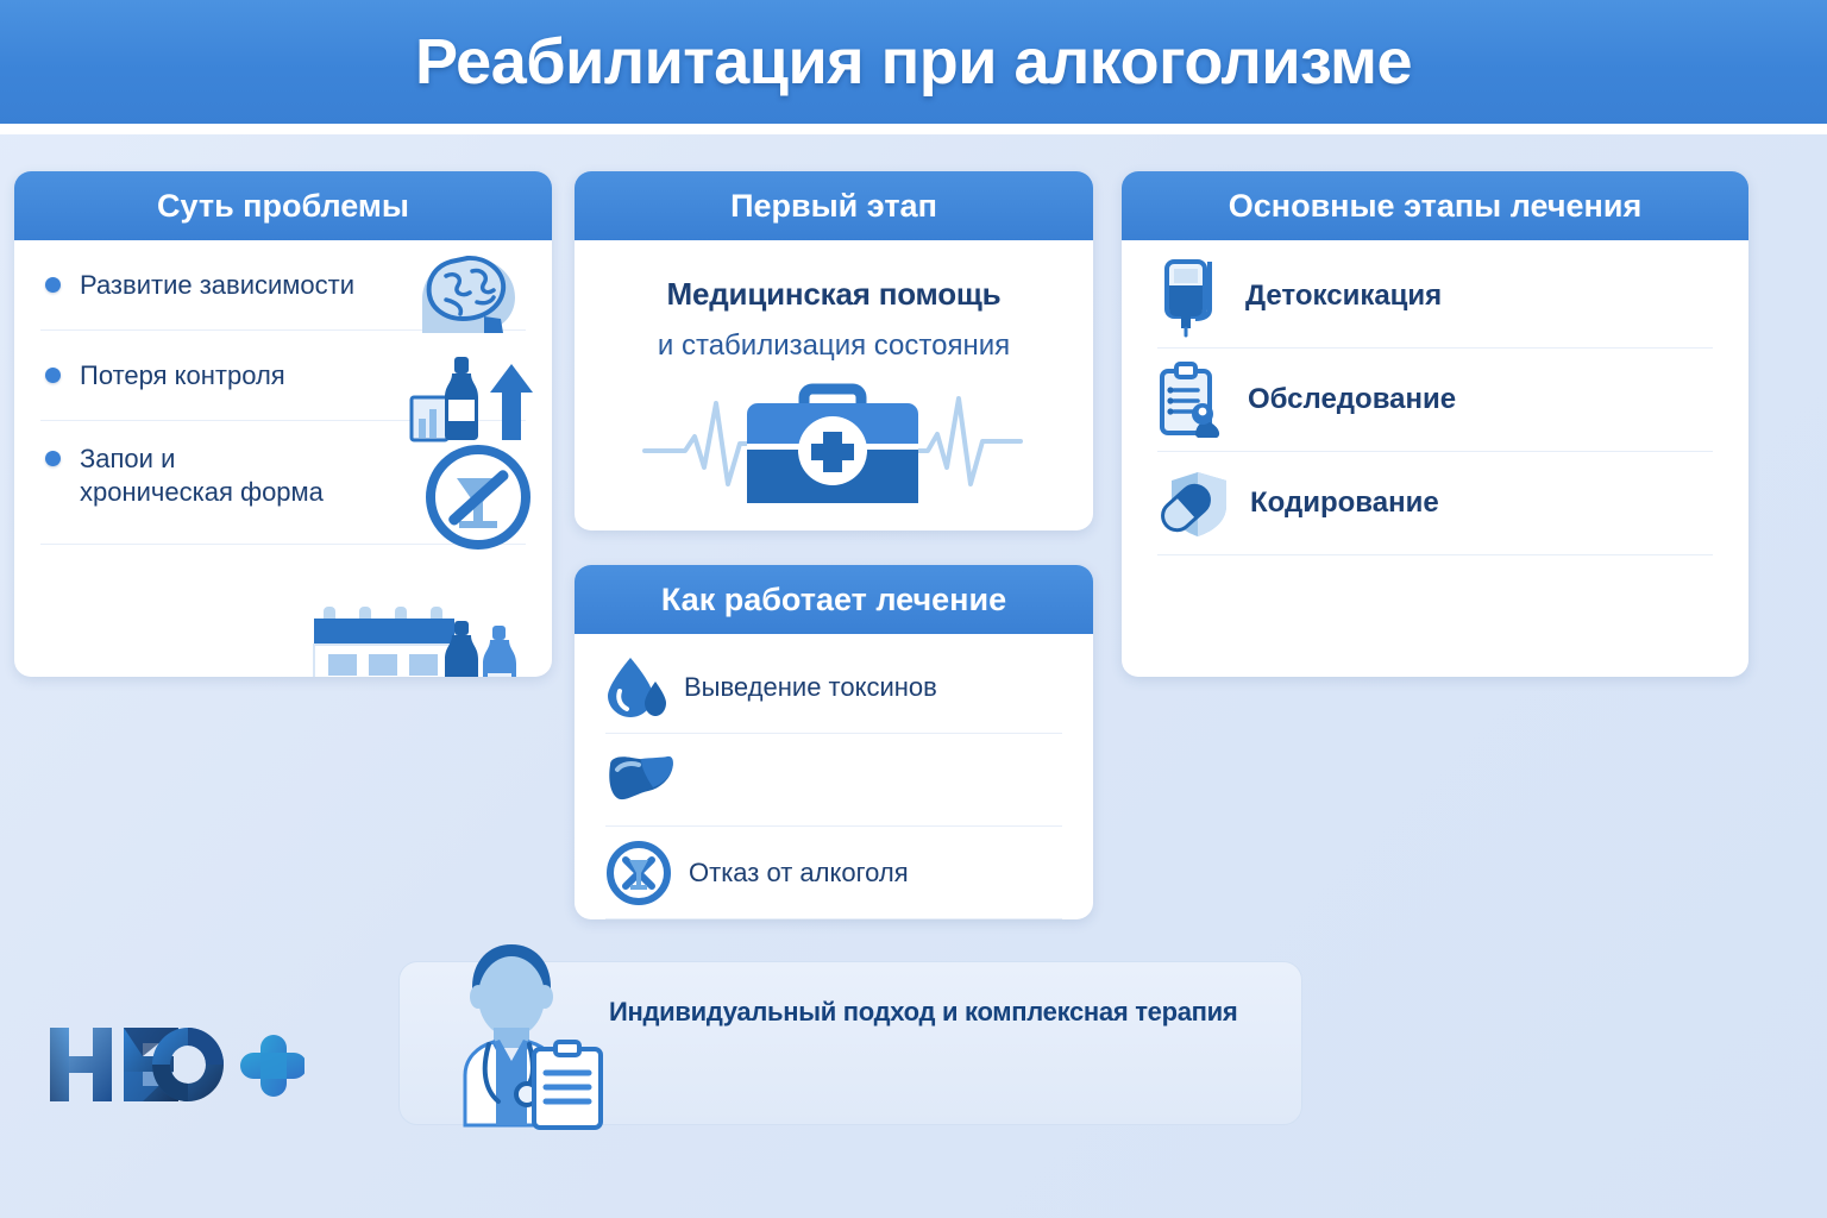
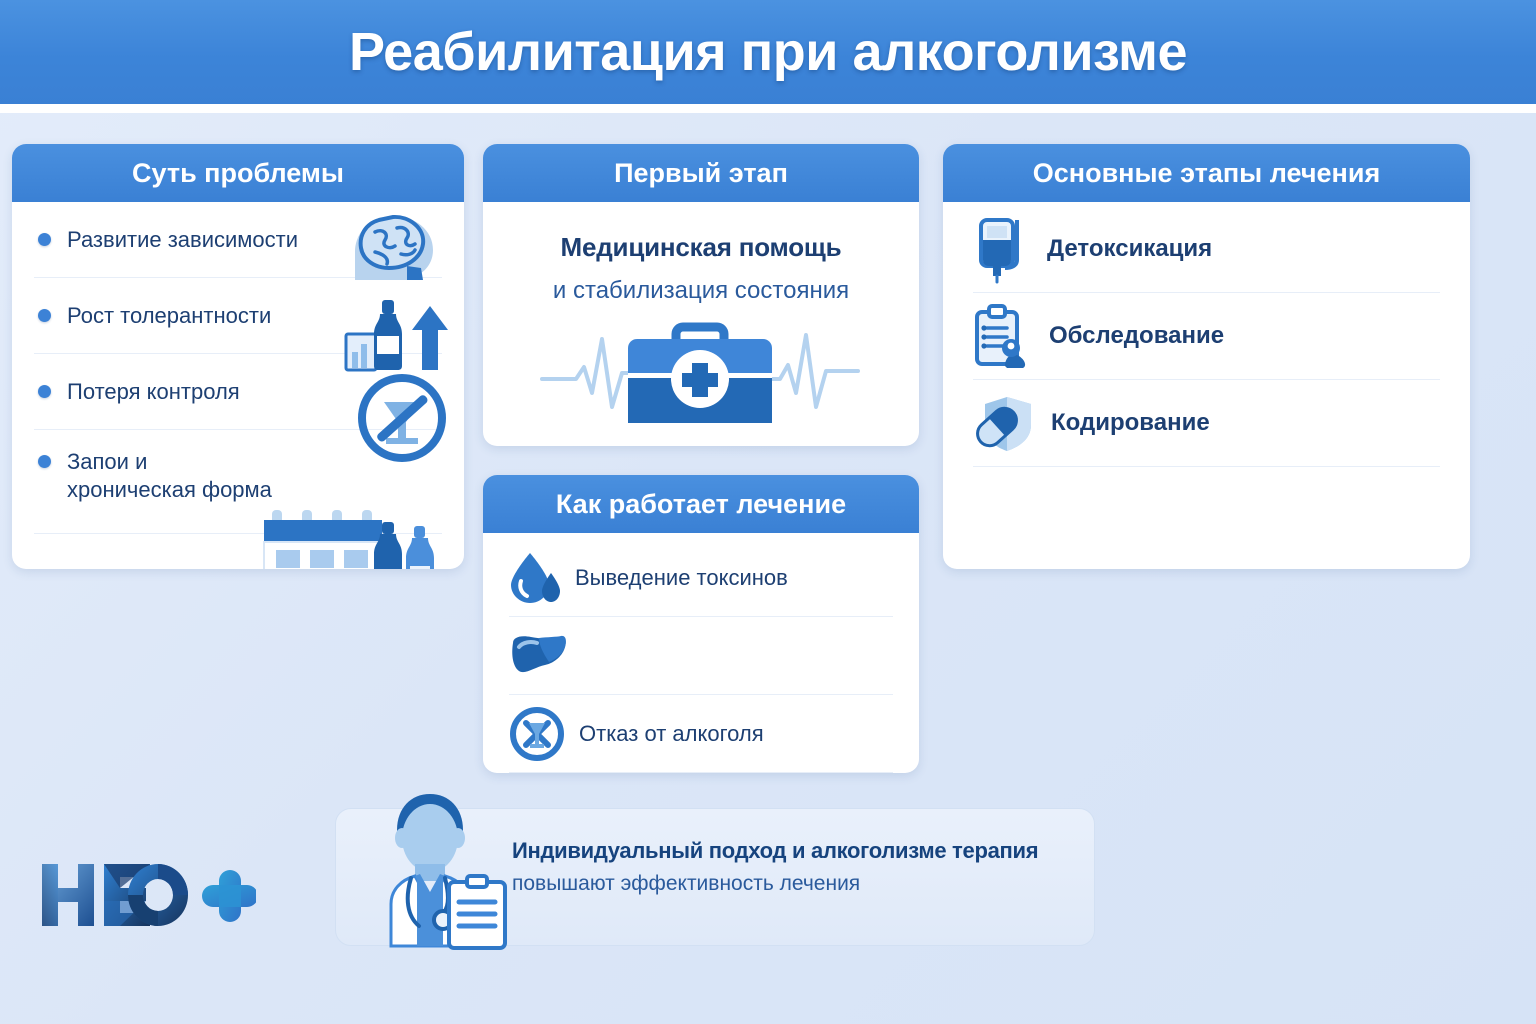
  Реабилитация при алкоголизме
  Суть проблемы
  Развитие зависимости
+ Рост толерантности
  Потеря контроля
  Запои и
  хроническая форма
  Первый этап
  Медицинская помощь
  и стабилизация состояния
  Как работает лечение
  Выведение токсинов
  Отказ от алкоголя
  Основные этапы лечения
  Детоксикация
  Обследование
  Кодирование
- Индивидуальный подход и комплексная терапия
+ Индивидуальный подход и алкоголизме терапия
+ повышают эффективность лечения
